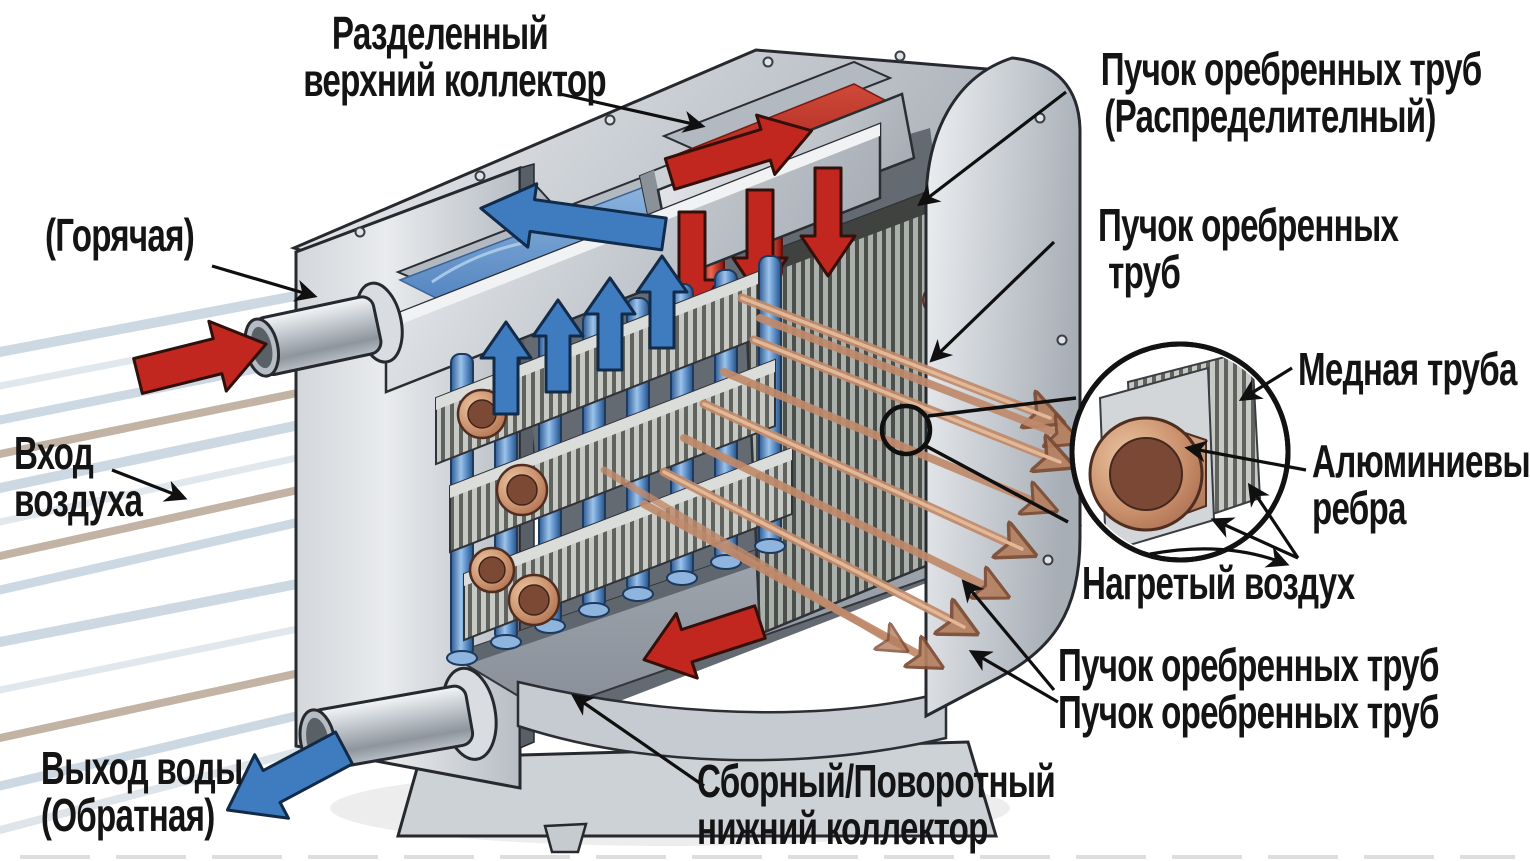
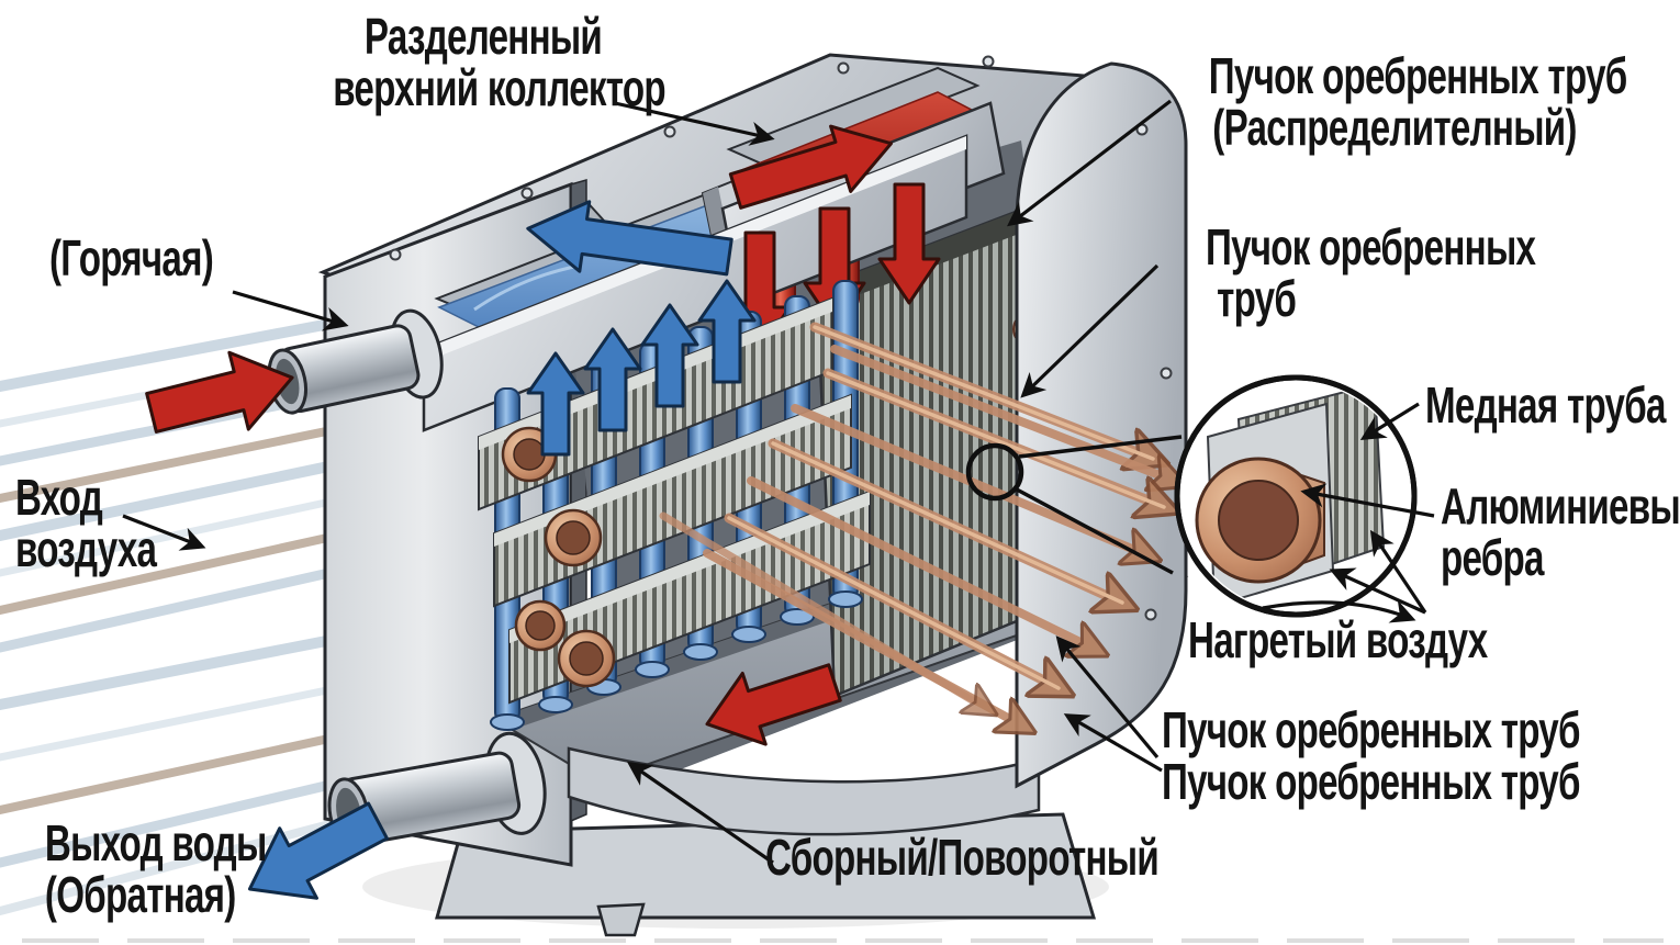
  Разделенный
  верхний коллектор
  Пучок оребренных труб
  (Распределителный)
  Пучок оребренных
  труб
  (Горячая)
  Вход
  воздуха
  Медная труба
  Алюминиевы
  ребра
  Нагретый воздух
  Пучок оребренных труб
  Пучок оребренных труб
  Выход воды
  (Обратная)
  Сборный/Поворотный
- нижний коллектор
